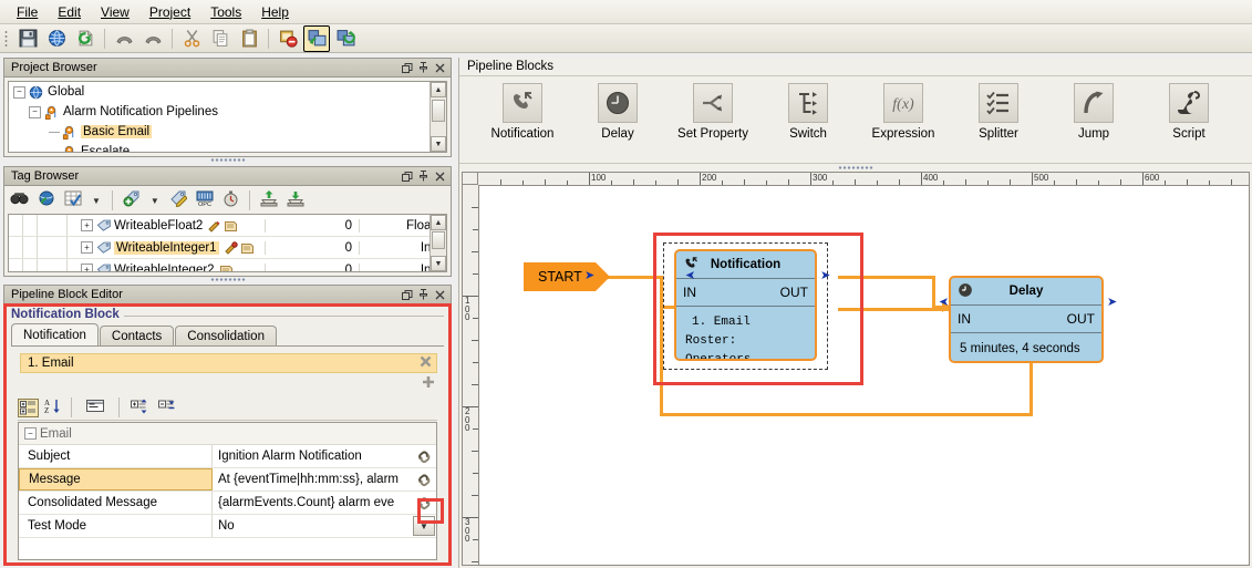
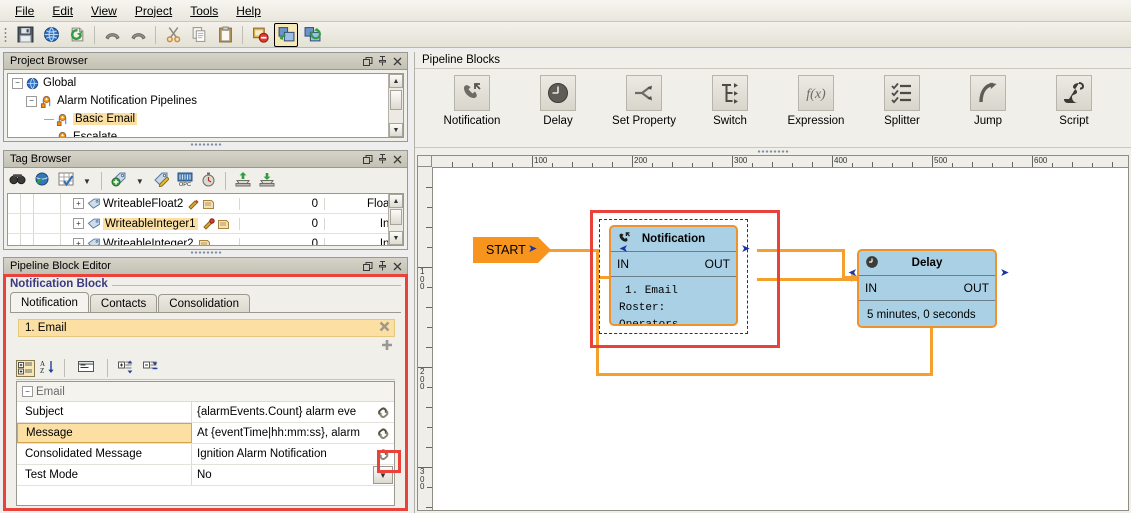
  File
  Edit
  View
  Project
  Tools
  Help
  Project Browser
  −
  Global
  −
  Alarm Notification Pipelines
  Basic Email
  Tag Browser
  ▼
  ▼
  +
  WriteableFloat2
  0
  +
  WriteableInteger1
  0
  +
  WriteableInteger2
  0
  Pipeline Block Editor
  Notification Block
  Notification
  Contacts
  Consolidation
  1. Email
  A
  Z
  −
  Email
  Subject
- Ignition Alarm Notification
+ {alarmEvents.Count} alarm eve
  Message
  At {eventTime|hh:mm:ss}, alarm
  Consolidated Message
- {alarmEvents.Count} alarm eve
+ Ignition Alarm Notification
  Test Mode
  No
  ▼
  Pipeline Blocks
  Notification
  Delay
  Set Property
  Switch
  f(x)
  Expression
  Splitter
  Jump
  Script
  100
  200
  300
  400
  500
  600
  100
  200
  300
  START
  ➤
  Notification
  IN
  OUT
  1. Email
  ➤
  Delay
  IN
  OUT
- 5 minutes, 4 seconds
+ 5 minutes, 0 seconds
  ➤
